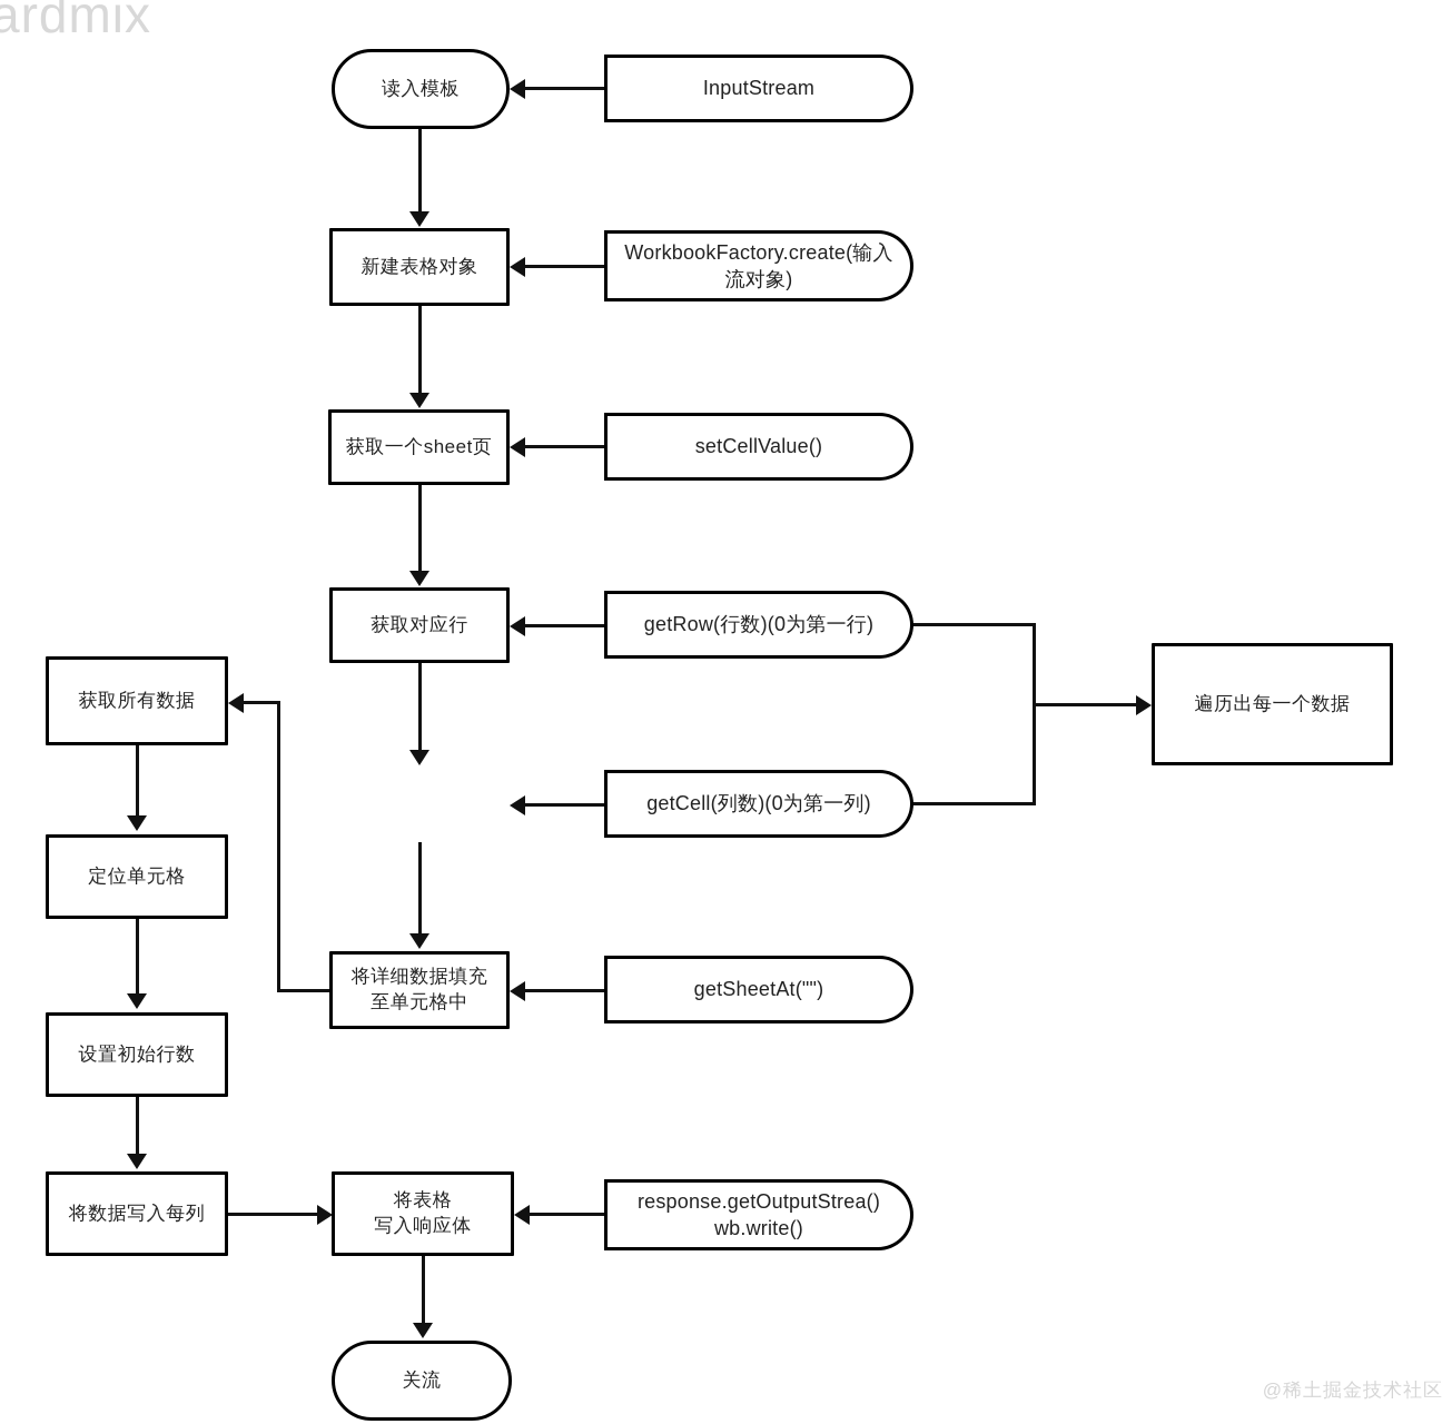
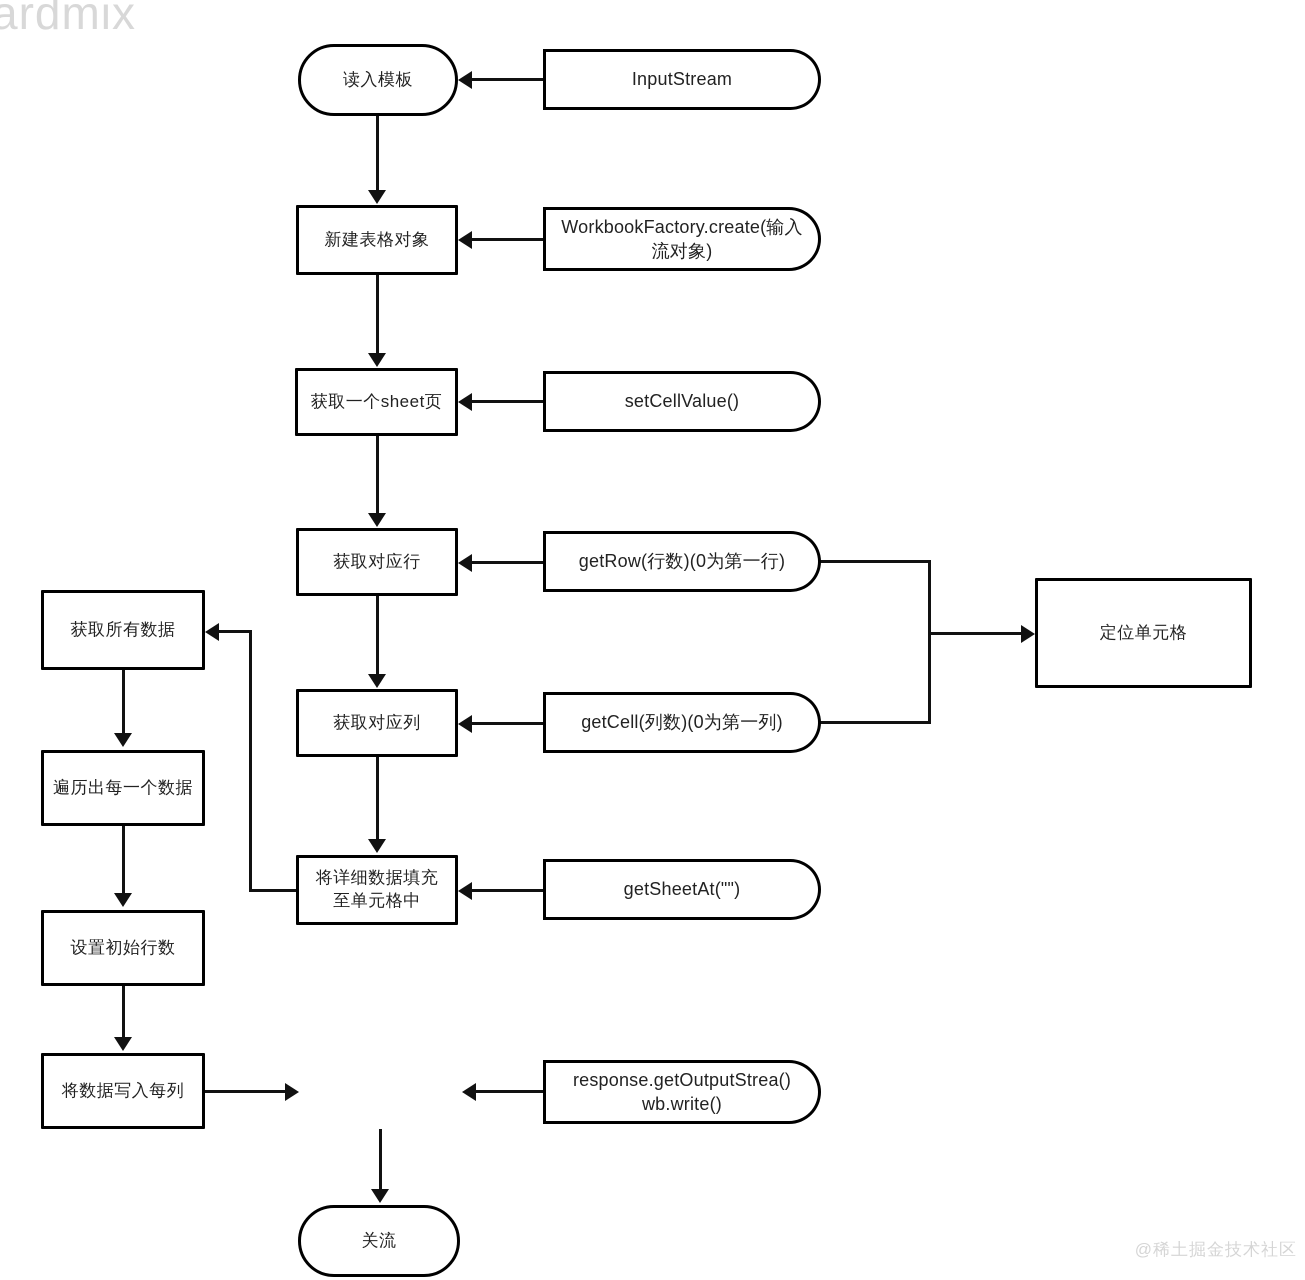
  ardmix
  @稀土掘金技术社区
  读入模板
  InputStream
  新建表格对象
  WorkbookFactory.create(输入
  流对象)
  获取一个sheet页
  setCellValue()
  获取对应行
  getRow(行数)(0为第一行)
- 遍历出每一个数据
+ 定位单元格
  获取所有数据
+ 获取对应列
  getCell(列数)(0为第一列)
- 定位单元格
+ 遍历出每一个数据
  将详细数据填充
  至单元格中
  getSheetAt("")
  设置初始行数
  将数据写入每列
- 将表格
- 写入响应体
  response.getOutputStrea()
  wb.write()
  关流
